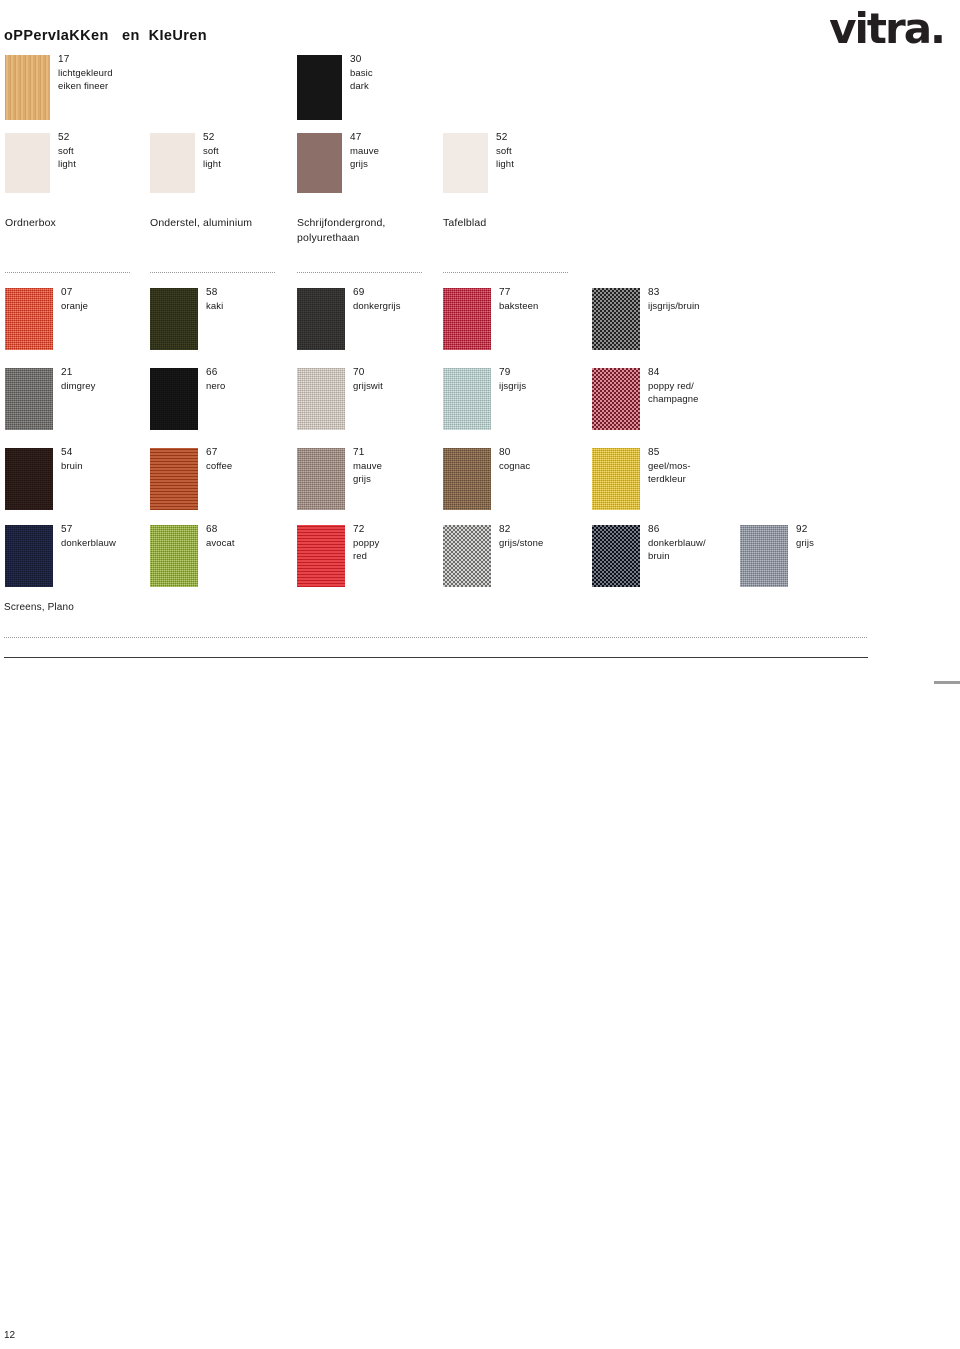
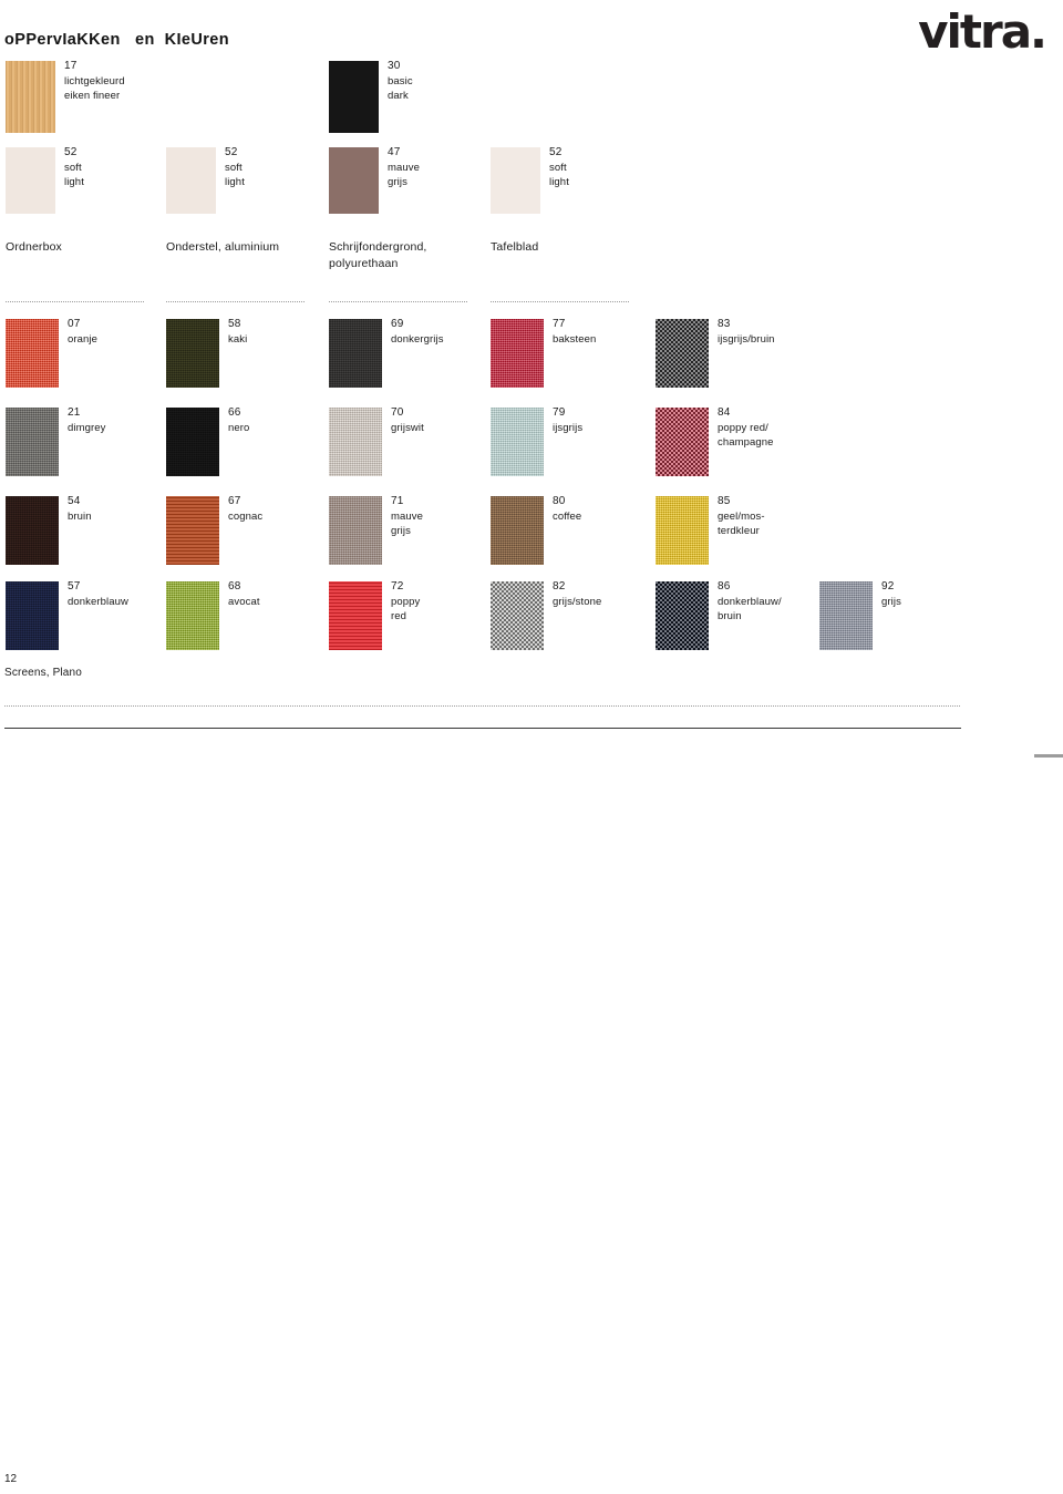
  oPPervIaKKen en KIeUren
  vitra.
  17
  lichtgekleurd
  eiken fineer
  30
  basic dark
  52
  soft light
  52
  soft light
  47
  mauve grijs
  52
  soft light
  Ordnerbox
  Onderstel, aluminium
  Schrijfondergrond,
  polyurethaan
  Tafelblad
  07
  oranje
  58
  kaki
  69
  donkergrijs
  77
  baksteen
  83
  ijsgrijs/bruin
  21
  dimgrey
  66
  nero
  70
  grijswit
  79
  ijsgrijs
  84
  poppy red/
  champagne
  54
  bruin
  67
- coffee
+ cognac
  71
  mauve grijs
  80
- cognac
+ coffee
  85
  geel/mos-
  terdkleur
  57
  donkerblauw
  68
  avocat
  72
  poppy red
  82
  grijs/stone
  86
  donkerblauw/
  bruin
  92
  grijs
  Screens, Plano
  12
